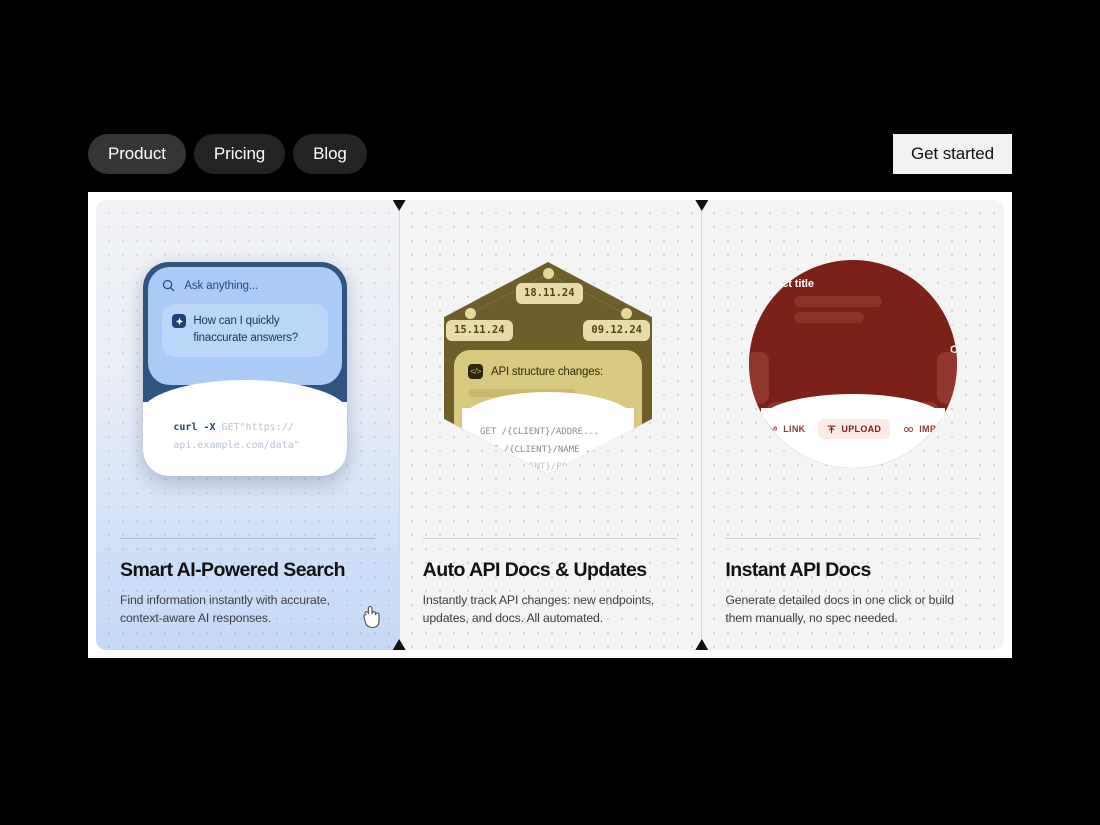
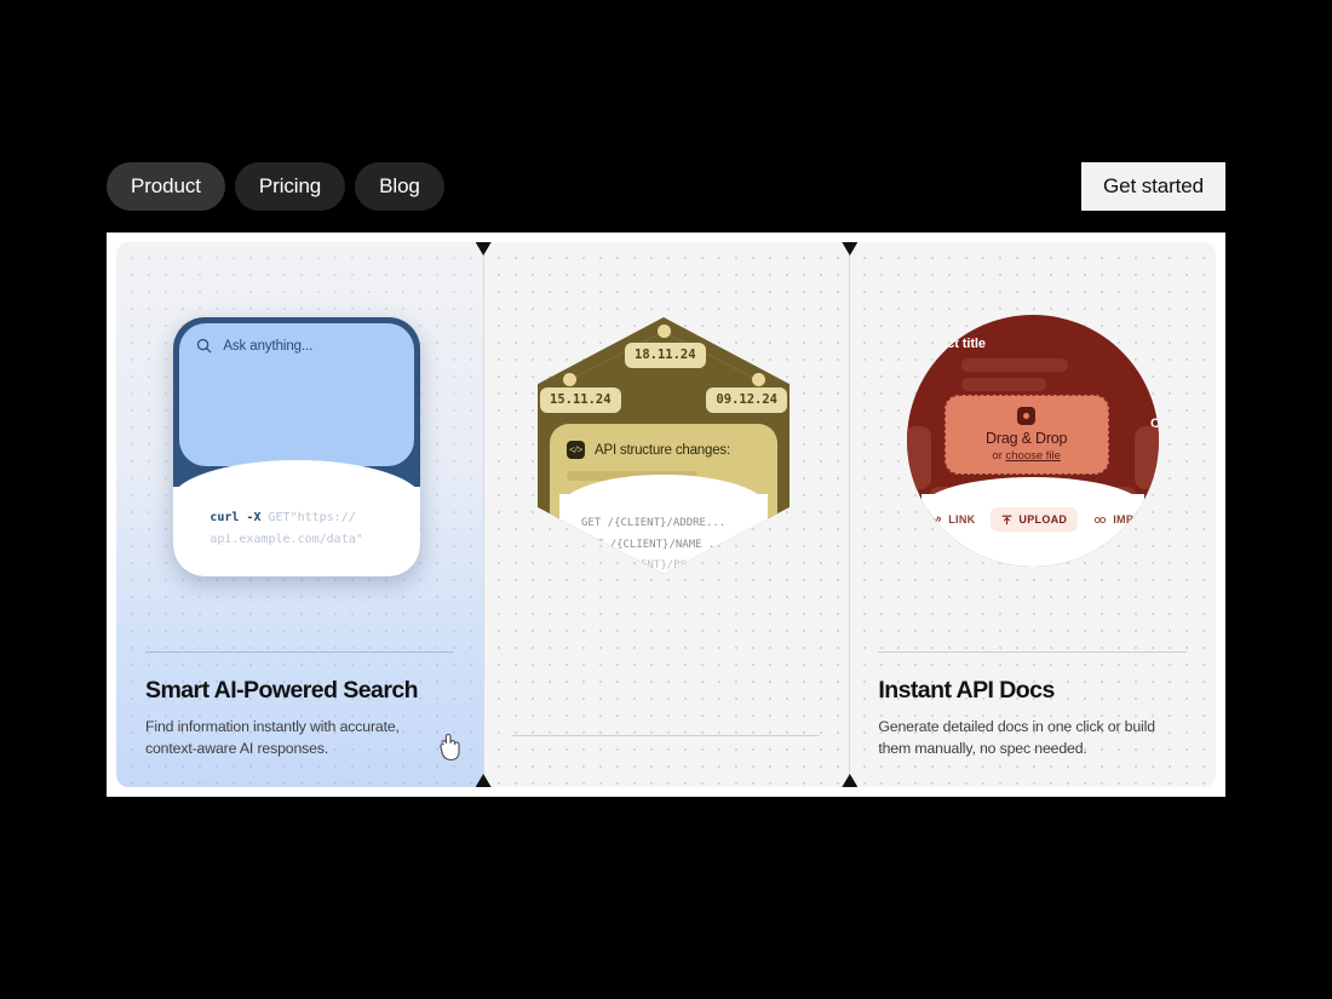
  Product
  Pricing
  Blog
  Get started
  Ask anything...
- How can I quickly finaccurate answers?
  curl -X GET"https://
  api.example.com/data"
  Smart AI-Powered Search
  Find information instantly with accurate, context-aware AI responses.
  18.11.24
  15.11.24
  09.12.24
  </>
  API structure changes:
  GET /{CLIENT}/ADDRE...
  /{CLIENT}/NAME ..
- Auto API Docs & Updates
- Instantly track API changes: new endpoints, updates, and docs. All automated.
  oject title
+ Drag & Drop
+ or choose file
  LINK
  UPLOAD
  IMP
  Instant API Docs
  Generate detailed docs in one click or build them manually, no spec needed.
